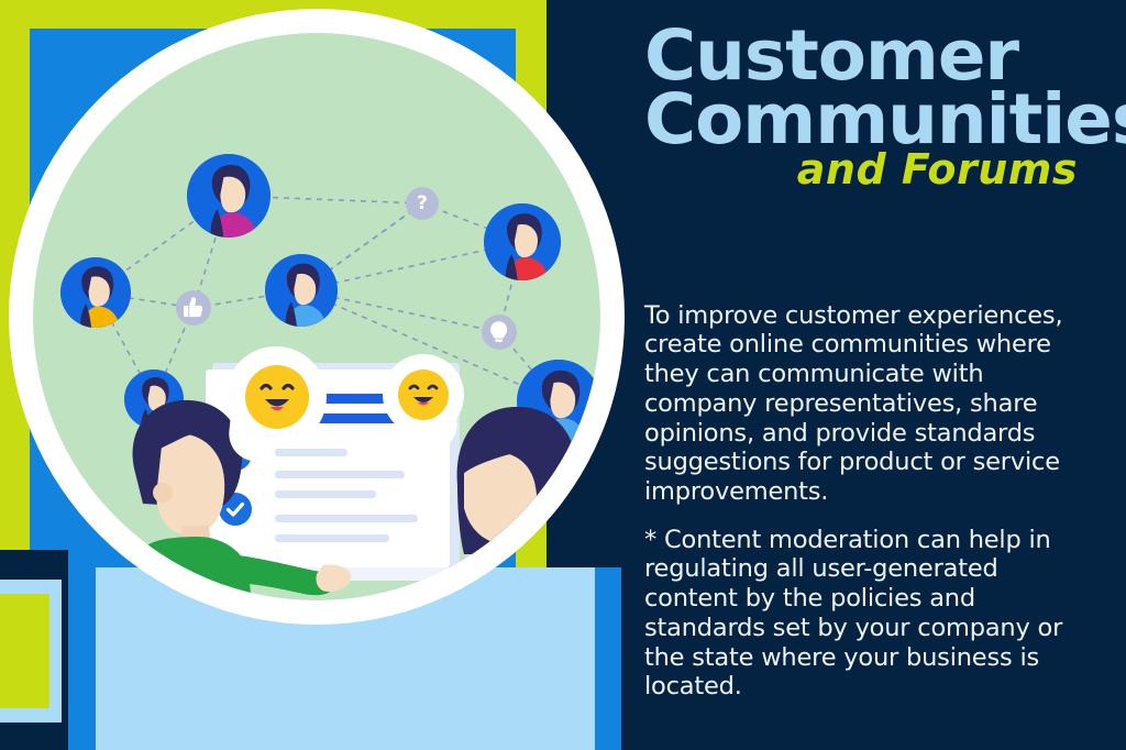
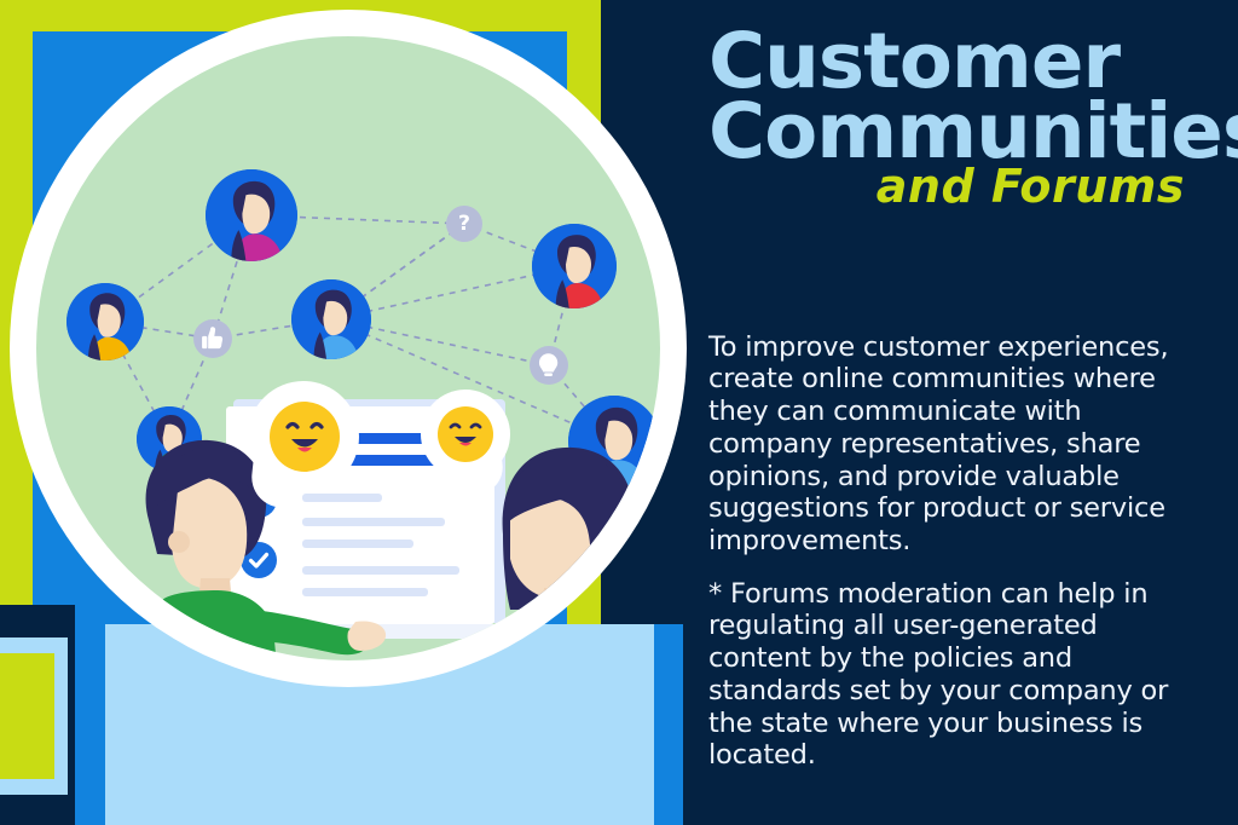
  ?
  Customer
  Communitie
  and Forums
- To improve customer experiences, create online communities where they can communicate with company representatives, share opinions, and provide standards suggestions for product or service improvements.
+ To improve customer experiences, create online communities where they can communicate with company representatives, share opinions, and provide valuable suggestions for product or service improvements.
- * Content moderation can help in regulating all user-generated content by the policies and standards set by your company or the state where your business is located.
+ * Forums moderation can help in regulating all user-generated content by the policies and standards set by your company or the state where your business is located.
